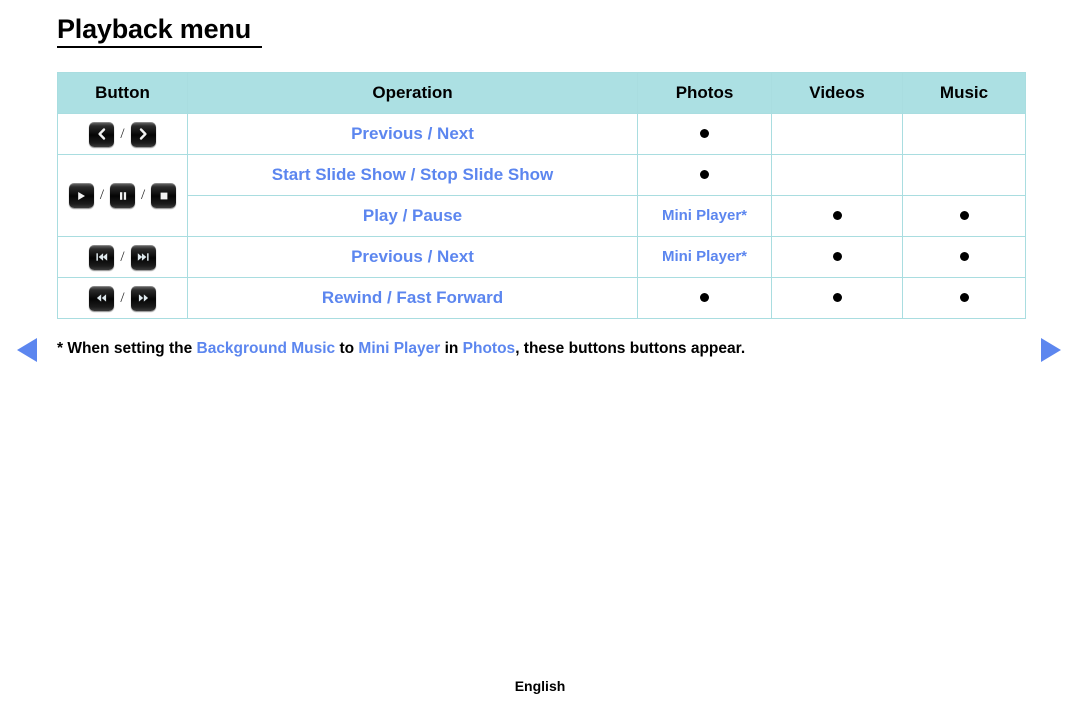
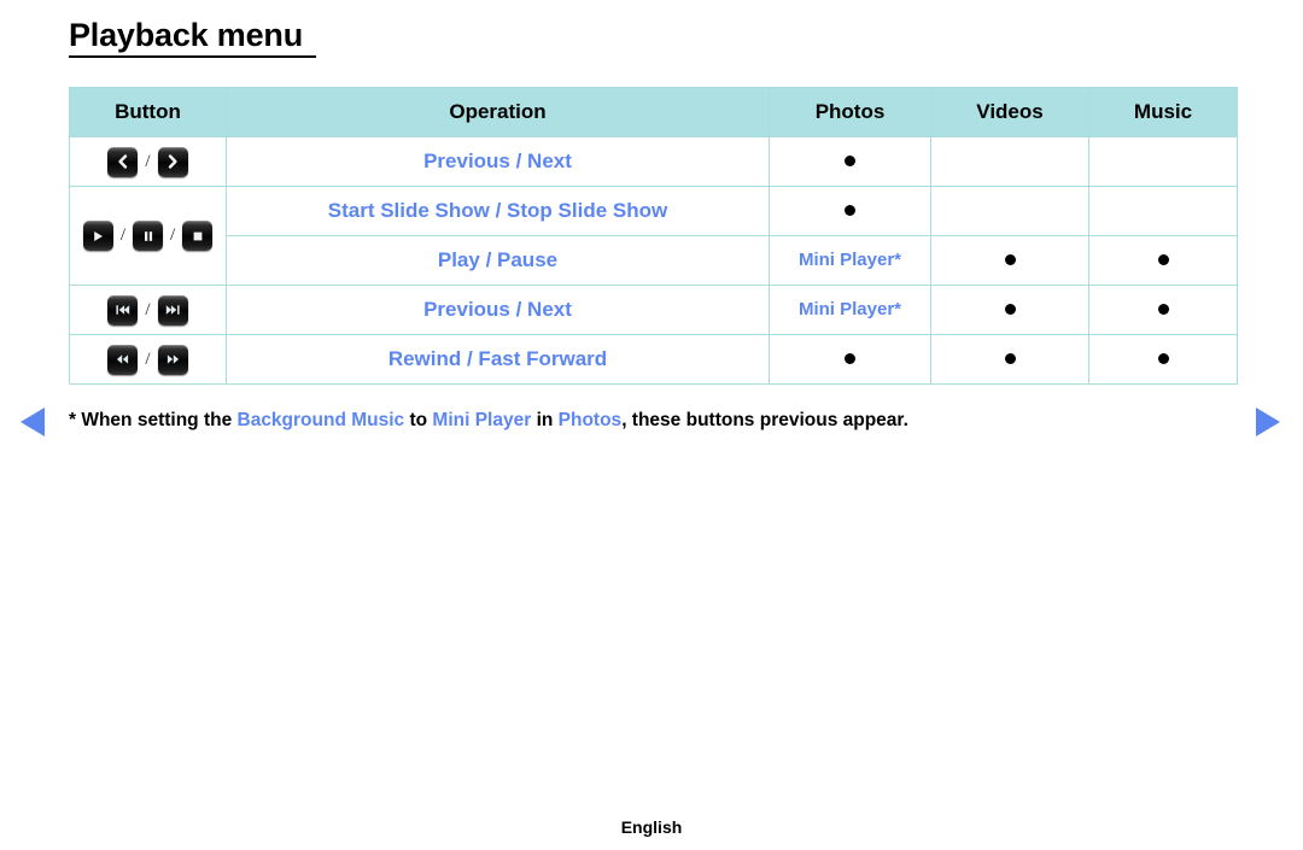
  Playback menu
  Button	Operation	Photos	Videos	Music
  /	Previous / Next
  / /	Start Slide Show / Stop Slide Show
  Play / Pause	Mini Player*
  /	Previous / Next	Mini Player*
  /	Rewind / Fast Forward
- * When setting the Background Music to Mini Player in Photos, these buttons buttons appear.
+ * When setting the Background Music to Mini Player in Photos, these buttons previous appear.
  English
